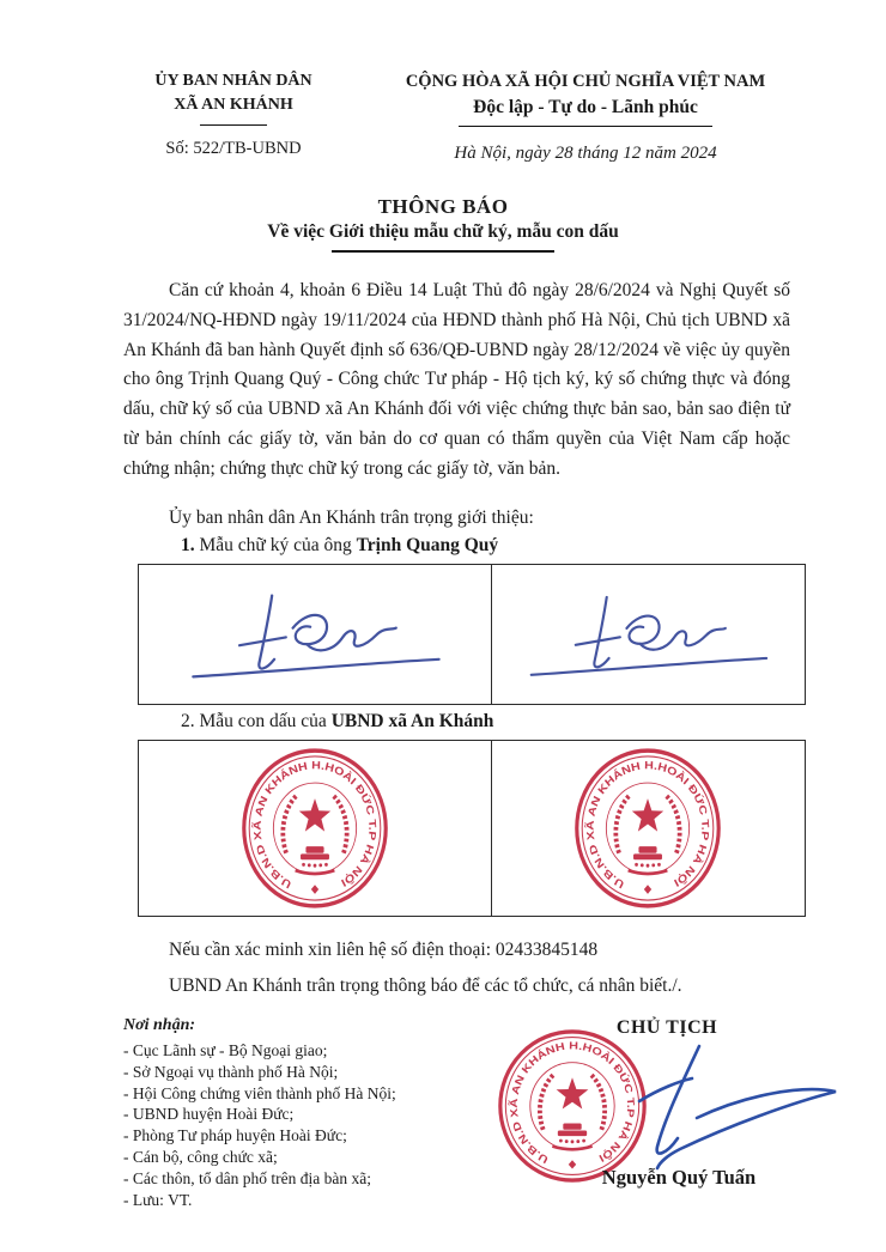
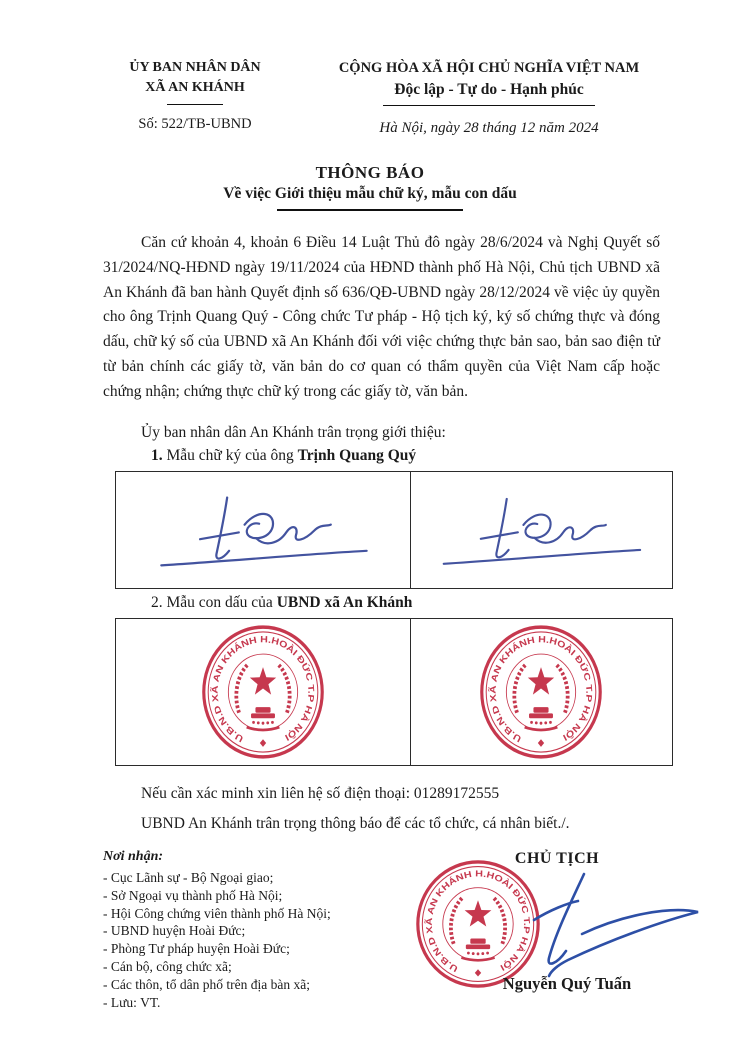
  ỦY BAN NHÂN DÂN
  XÃ AN KHÁNH
  Số: 522/TB-UBND
  CỘNG HÒA XÃ HỘI CHỦ NGHĨA VIỆT NAM
- Độc lập - Tự do - Lãnh phúc
+ Độc lập - Tự do - Hạnh phúc
  Hà Nội, ngày 28 tháng 12 năm 2024
  THÔNG BÁO
  Về việc Giới thiệu mẫu chữ ký, mẫu con dấu
  Căn cứ khoản 4, khoản 6 Điều 14 Luật Thủ đô ngày 28/6/2024 và Nghị Quyết số 31/2024/NQ-HĐND ngày 19/11/2024 của HĐND thành phố Hà Nội, Chủ tịch UBND xã An Khánh đã ban hành Quyết định số 636/QĐ-UBND ngày 28/12/2024 về việc ủy quyền cho ông Trịnh Quang Quý - Công chức Tư pháp - Hộ tịch ký, ký số chứng thực và đóng dấu, chữ ký số của UBND xã An Khánh đối với việc chứng thực bản sao, bản sao điện tử từ bản chính các giấy tờ, văn bản do cơ quan có thẩm quyền của Việt Nam cấp hoặc chứng nhận; chứng thực chữ ký trong các giấy tờ, văn bản.
  Ủy ban nhân dân An Khánh trân trọng giới thiệu:
  1. Mẫu chữ ký của ông Trịnh Quang Quý
  2. Mẫu con dấu của UBND xã An Khánh
- Nếu cần xác minh xin liên hệ số điện thoại: 02433845148
+ Nếu cần xác minh xin liên hệ số điện thoại: 01289172555
  UBND An Khánh trân trọng thông báo để các tổ chức, cá nhân biết./.
  Nơi nhận:
  - Cục Lãnh sự - Bộ Ngoại giao;
  - Sở Ngoại vụ thành phố Hà Nội;
  - Hội Công chứng viên thành phố Hà Nội;
  - UBND huyện Hoài Đức;
  - Phòng Tư pháp huyện Hoài Đức;
  - Cán bộ, công chức xã;
  - Các thôn, tổ dân phố trên địa bàn xã;
  - Lưu: VT.
  CHỦ TỊCH
  Nguyễn Quý Tuấn
